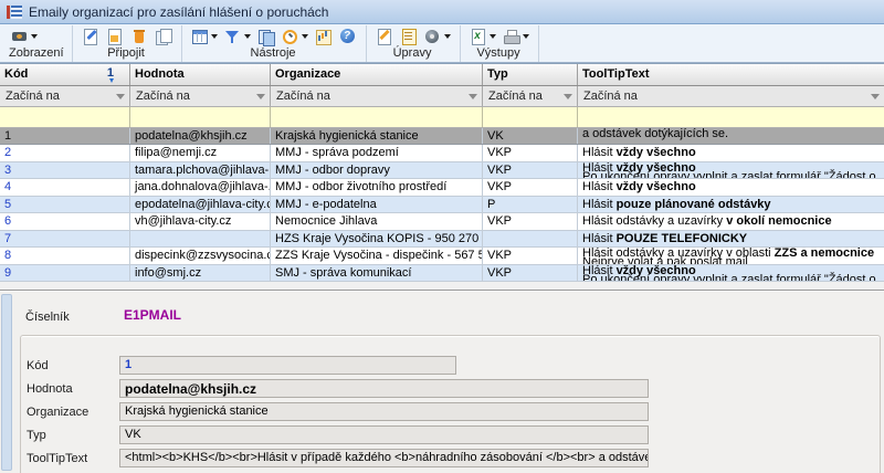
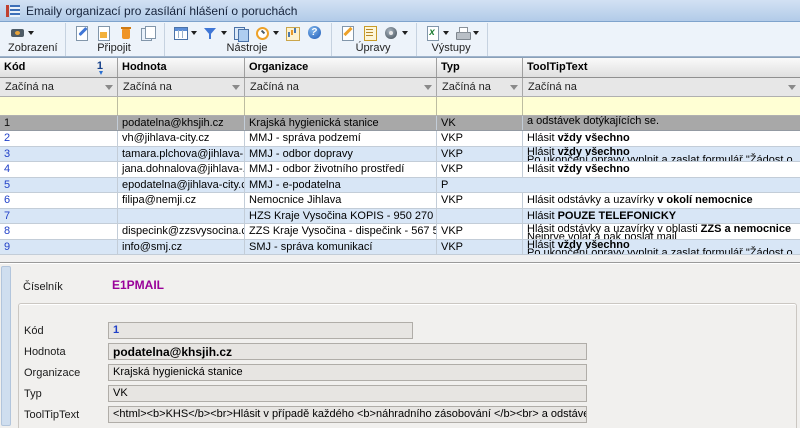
  Emaily organizací pro zasílání hlášení o poruchách
  Zobrazení
  Připojit
  Nástroje
  Úpravy
  Výstupy
  Kód
  1
  Hodnota
  Organizace
  Typ
  ToolTipText
  Začíná na
  Začíná na
  Začíná na
  Začíná na
  Začíná na
  1
  podatelna@khsjih.cz
  Krajská hygienická stanice
  VK
  a odstávek dotýkajících se.
  2
- filipa@nemji.cz
+ vh@jihlava-city.cz
  MMJ - správa podzemí
  VKP
  Hlásit vždy všechno
  3
  tamara.plchova@jihlava-.
  MMJ - odbor dopravy
  VKP
  Hlásit vždy všechno
  Po ukončení opravy vyplnit a zaslat formulář "Žádost o
  4
  jana.dohnalova@jihlava-.
  MMJ - odbor životního prostředí
  VKP
  Hlásit vždy všechno
  5
  epodatelna@jihlava-city.c
  MMJ - e-podatelna
  P
- Hlásit pouze plánované odstávky
  6
- vh@jihlava-city.cz
+ filipa@nemji.cz
  Nemocnice Jihlava
  VKP
  Hlásit odstávky a uzavírky v okolí nemocnice
  7
  HZS Kraje Vysočina KOPIS - 950 270
  Hlásit POUZE TELEFONICKY
  8
  dispecink@zzsvysocina.c
  ZZS Kraje Vysočina - dispečink - 567 5
  VKP
  Hlásit odstávky a uzavírky v oblasti ZZS a nemocnice
  Nejprve volat a pak poslat mail
  9
  info@smj.cz
  SMJ - správa komunikací
  VKP
  Hlásit vždy všechno
  Po ukončení opravy vyplnit a zaslat formulář "Žádost o
  Číselník
  E1PMAIL
  Kód
  1
  Hodnota
  podatelna@khsjih.cz
  Organizace
  Krajská hygienická stanice
  Typ
  VK
  ToolTipText
  <html><b>KHS</b><br>Hlásit v případě každého <b>náhradního zásobování </b><br> a odstáve
